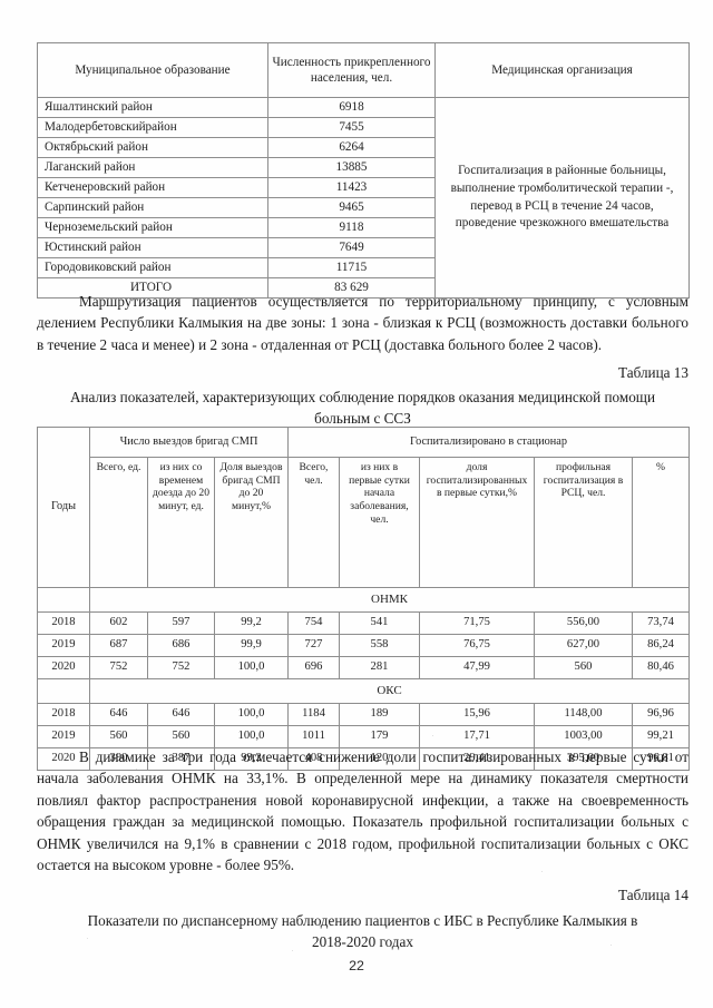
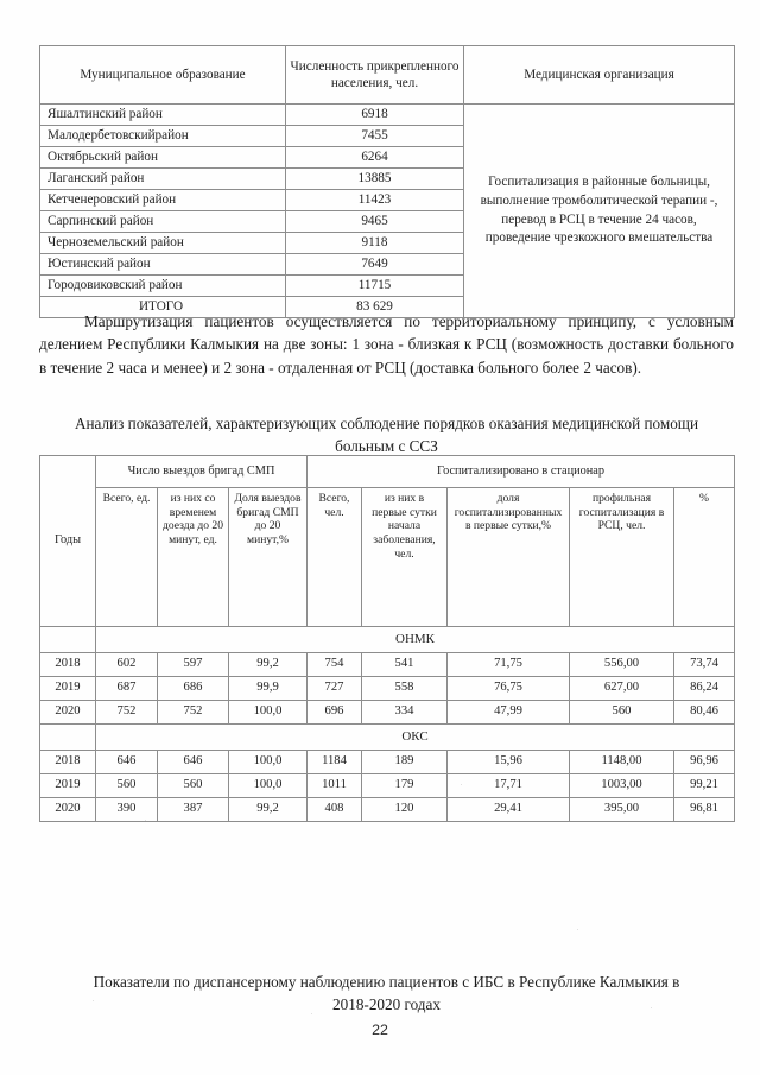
  Муниципальное образование	Численность прикрепленного населения, чел.	Медицинская организация
  Яшалтинский район	6918	Госпитализация в районные больницы, выполнение тромболитической терапии -, перевод в РСЦ в течение 24 часов, проведение чрезкожного вмешательства
  Малодербетовскийрайон	7455
  Октябрьский район	6264
  Лаганский район	13885
  Кетченеровский район	11423
  Сарпинский район	9465
  Черноземельский район	9118
  Юстинский район	7649
  Городовиковский район	11715
  ИТОГО	83 629
  Маршрутизация пациентов осуществляется по территориальному принципу, с условным делением Республики Калмыкия на две зоны: 1 зона - близкая к РСЦ (возможность доставки больного в течение 2 часа и менее) и 2 зона - отдаленная от РСЦ (доставка больного более 2 часов).
- Таблица 13
  Анализ показателей, характеризующих соблюдение порядков оказания медицинской помощи больным с ССЗ
  Годы	Число выездов бригад СМП	Госпитализировано в стационар
  Всего, ед.	из них со временем доезда до 20 минут, ед.	Доля выездов бригад СМП до 20 минут,%	Всего, чел.	из них в первые сутки начала заболевания, чел.	доля госпитализированных в первые сутки,%	профильная госпитализация в РСЦ, чел.	%
  	ОНМК
  2018	602	597	99,2	754	541	71,75	556,00	73,74
  2019	687	686	99,9	727	558	76,75	627,00	86,24
- 2020	752	752	100,0	696	281	47,99	560	80,46
+ 2020	752	752	100,0	696	334	47,99	560	80,46
  	ОКС
  2018	646	646	100,0	1184	189	15,96	1148,00	96,96
  2019	560	560	100,0	1011	179	17,71	1003,00	99,21
  2020	390	387	99,2	408	120	29,41	395,00	96,81
- В динамике за три года отмечается снижение доли госпитализированных в первые сутки от начала заболевания ОНМК на 33,1%. В определенной мере на динамику показателя смертности повлиял фактор распространения новой коронавирусной инфекции, а также на своевременность обращения граждан за медицинской помощью. Показатель профильной госпитализации больных с ОНМК увеличился на 9,1% в сравнении с 2018 годом, профильной госпитализации больных с ОКС остается на высоком уровне - более 95%.
- Таблица 14
  Показатели по диспансерному наблюдению пациентов с ИБС в Республике Калмыкия в 2018-2020 годах
  22
